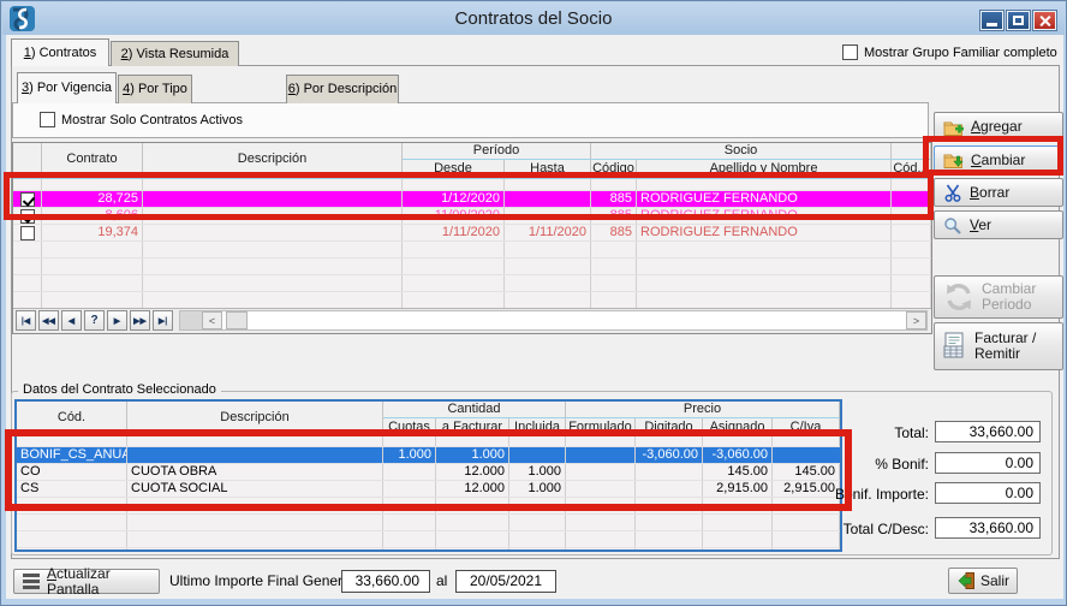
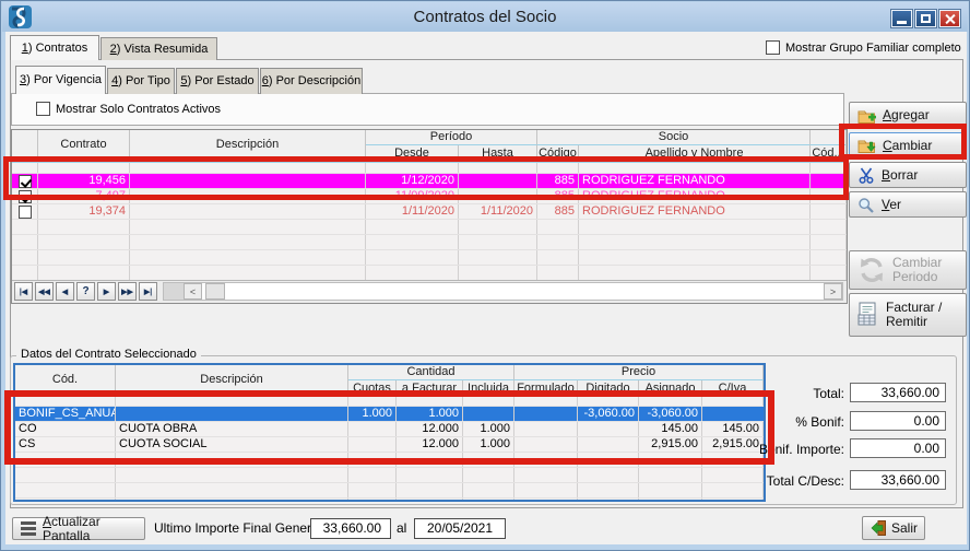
  Contratos del Socio
  1) Contratos
  2) Vista Resumida
  Mostrar Grupo Familiar completo
  3) Por Vigencia
  4) Por Tipo
+ 5) Por Estado
  6) Por Descripción
  Mostrar Solo Contratos Activos
  Contrato
  Descripción
  Período
  Socio
  Desde
  Hasta
  Código
  Apellido y Nombre
  Cód...
- 28,725
+ 19,456
  1/12/2020
  885
  RODRIGUEZ FERNANDO
- 8,606
+ 7,497
  11/09/2020
  885
  RODRIGUEZ FERNANDO
  19,374
  1/11/2020
  1/11/2020
  885
  RODRIGUEZ FERNANDO
  ?
  <
  >
  Agregar
  Cambiar
  Borrar
  Ver
  Cambiar
  Periodo
  Facturar /
  Remitir
  Datos del Contrato Seleccionado
  Cód.
  Descripción
  Cantidad
  Precio
  Cuotas
  a Facturar
  Incluida
  Formulado
  Digitado
  Asignado
  C/Iva
  BONIF_CS_ANUA
  1.000
  1.000
  -3,060.00
  -3,060.00
  CO
  CUOTA OBRA
  12.000
  1.000
  145.00
  145.00
  CS
  CUOTA SOCIAL
  12.000
  1.000
  2,915.00
  2,915.00
  Total:
  33,660.00
  % Bonif:
  0.00
  Bonif. Importe:
  0.00
  Total C/Desc:
  33,660.00
  Actualizar Pantalla
  Ultimo Importe Final Gene
  33,660.00
  al
  20/05/2021
  Salir
